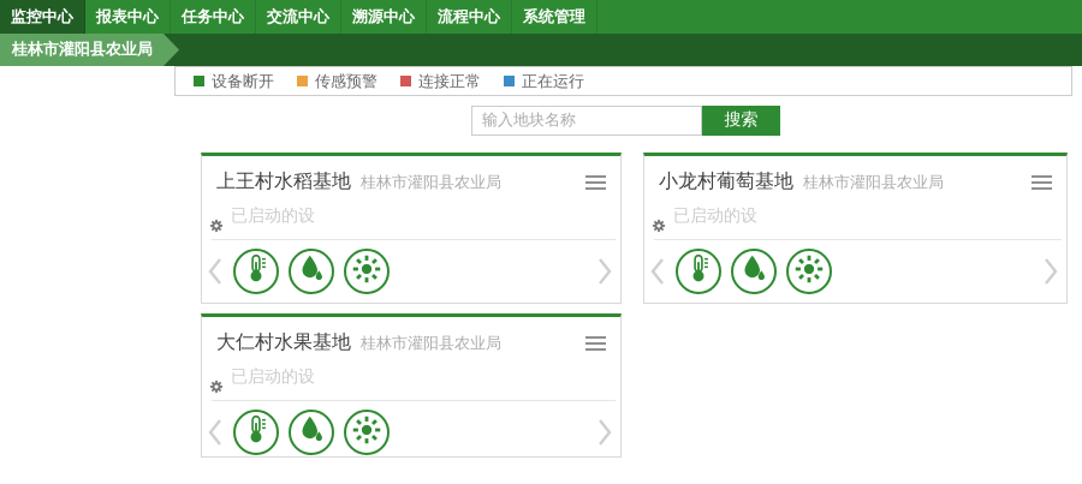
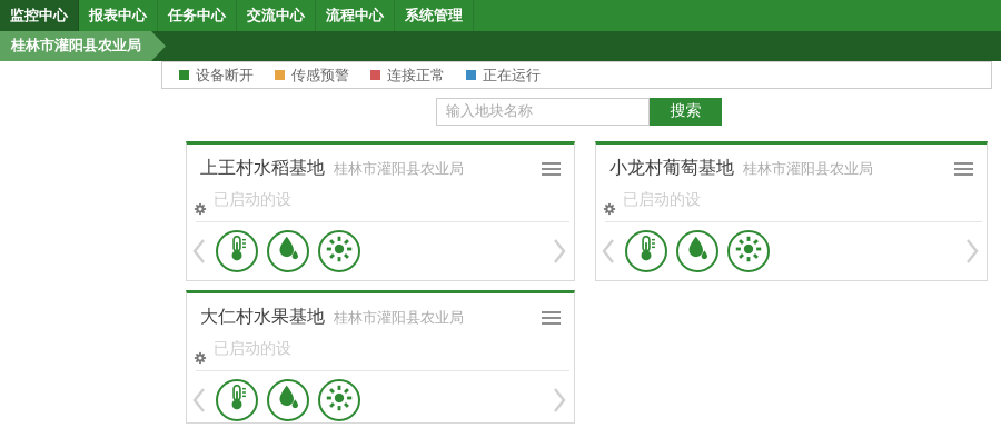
  监控中心
  报表中心
  任务中心
  交流中心
- 溯源中心
  流程中心
  系统管理
  桂林市灌阳县农业局
  设备断开
  传感预警
  连接正常
  正在运行
  输入地块名称
  搜索
  上王村水稻基地
  桂林市灌阳县农业局
  已启动的设
  小龙村葡萄基地
  桂林市灌阳县农业局
  已启动的设
  大仁村水果基地
  桂林市灌阳县农业局
  已启动的设
